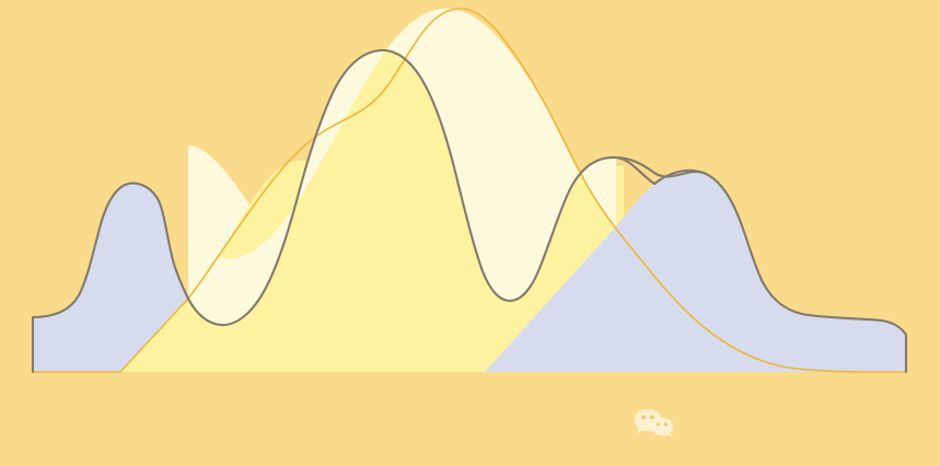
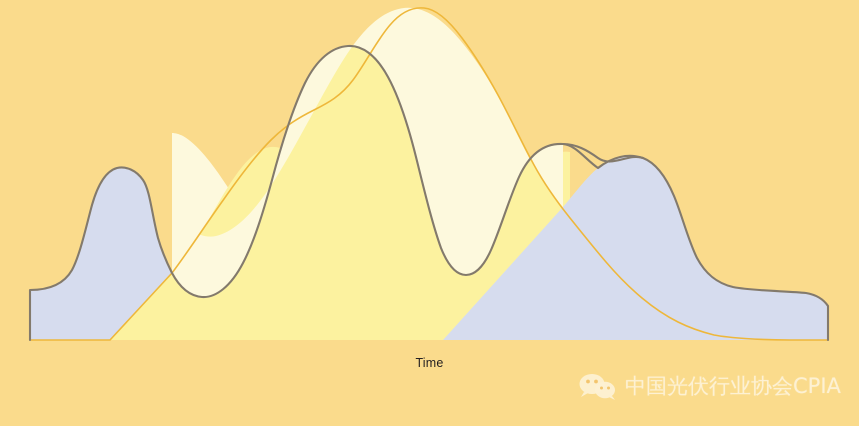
+ Time
+ 中国光伏行业协会CPIA
